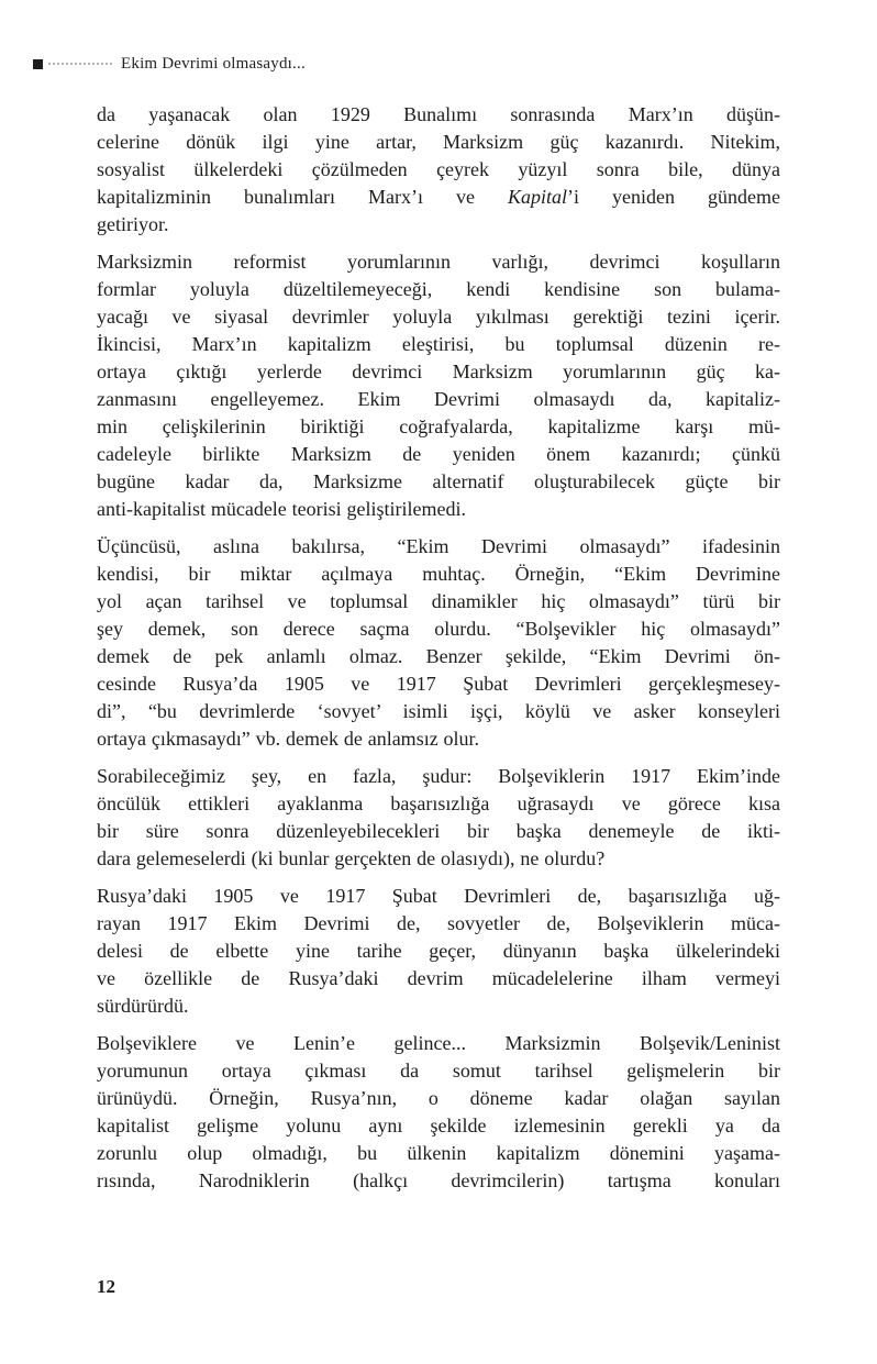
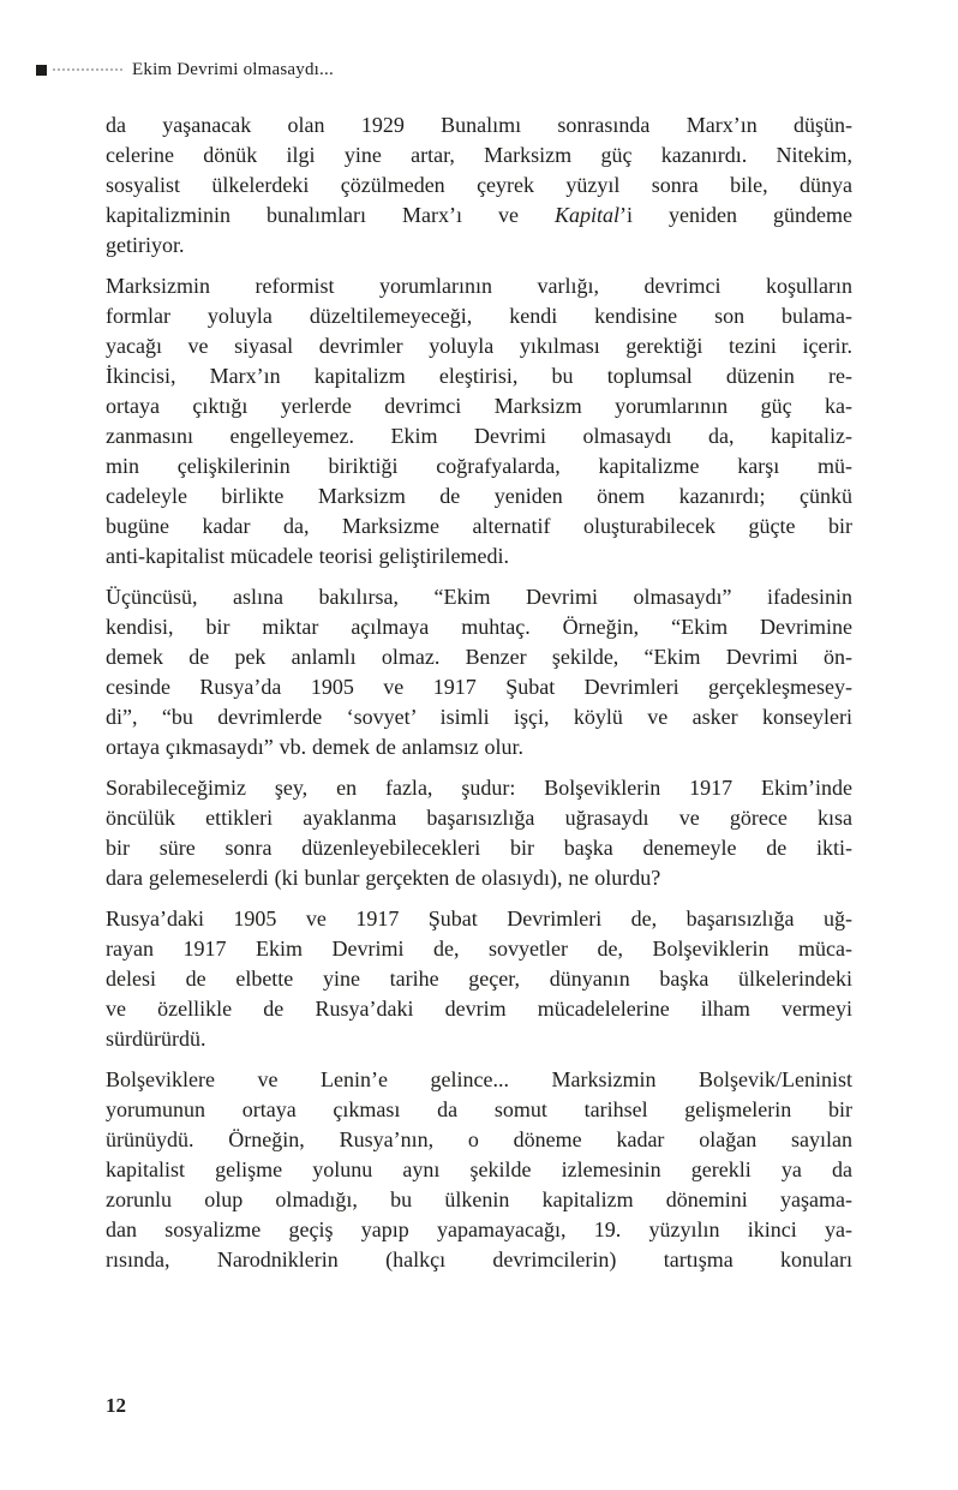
  Ekim Devrimi olmasaydı...
  da yaşanacak olan 1929 Bunalımı sonrasında Marx’ın düşün-
  celerine dönük ilgi yine artar, Marksizm güç kazanırdı. Nitekim,
  sosyalist ülkelerdeki çözülmeden çeyrek yüzyıl sonra bile, dünya
  kapitalizminin bunalımları Marx’ı ve Kapital’i yeniden gündeme
  getiriyor.
  Marksizmin reformist yorumlarının varlığı, devrimci koşulların
  formlar yoluyla düzeltilemeyeceği, kendi kendisine son bulama-
  yacağı ve siyasal devrimler yoluyla yıkılması gerektiği tezini içerir.
  İkincisi, Marx’ın kapitalizm eleştirisi, bu toplumsal düzenin re-
  ortaya çıktığı yerlerde devrimci Marksizm yorumlarının güç ka-
  zanmasını engelleyemez. Ekim Devrimi olmasaydı da, kapitaliz-
  min çelişkilerinin biriktiği coğrafyalarda, kapitalizme karşı mü-
  cadeleyle birlikte Marksizm de yeniden önem kazanırdı; çünkü
  bugüne kadar da, Marksizme alternatif oluşturabilecek güçte bir
  anti-kapitalist mücadele teorisi geliştirilemedi.
  Üçüncüsü, aslına bakılırsa, “Ekim Devrimi olmasaydı” ifadesinin
  kendisi, bir miktar açılmaya muhtaç. Örneğin, “Ekim Devrimine
- yol açan tarihsel ve toplumsal dinamikler hiç olmasaydı” türü bir
- şey demek, son derece saçma olurdu. “Bolşevikler hiç olmasaydı”
  demek de pek anlamlı olmaz. Benzer şekilde, “Ekim Devrimi ön-
  cesinde Rusya’da 1905 ve 1917 Şubat Devrimleri gerçekleşmesey-
  di”, “bu devrimlerde ‘sovyet’ isimli işçi, köylü ve asker konseyleri
  ortaya çıkmasaydı” vb. demek de anlamsız olur.
  Sorabileceğimiz şey, en fazla, şudur: Bolşeviklerin 1917 Ekim’inde
  öncülük ettikleri ayaklanma başarısızlığa uğrasaydı ve görece kısa
  bir süre sonra düzenleyebilecekleri bir başka denemeyle de ikti-
  dara gelemeselerdi (ki bunlar gerçekten de olasıydı), ne olurdu?
  Rusya’daki 1905 ve 1917 Şubat Devrimleri de, başarısızlığa uğ-
  rayan 1917 Ekim Devrimi de, sovyetler de, Bolşeviklerin müca-
  delesi de elbette yine tarihe geçer, dünyanın başka ülkelerindeki
  ve özellikle de Rusya’daki devrim mücadelelerine ilham vermeyi
  sürdürürdü.
  Bolşeviklere ve Lenin’e gelince... Marksizmin Bolşevik/Leninist
  yorumunun ortaya çıkması da somut tarihsel gelişmelerin bir
  ürünüydü. Örneğin, Rusya’nın, o döneme kadar olağan sayılan
  kapitalist gelişme yolunu aynı şekilde izlemesinin gerekli ya da
  zorunlu olup olmadığı, bu ülkenin kapitalizm dönemini yaşama-
+ dan sosyalizme geçiş yapıp yapamayacağı, 19. yüzyılın ikinci ya-
  rısında, Narodniklerin (halkçı devrimcilerin) tartışma konuları
  12
